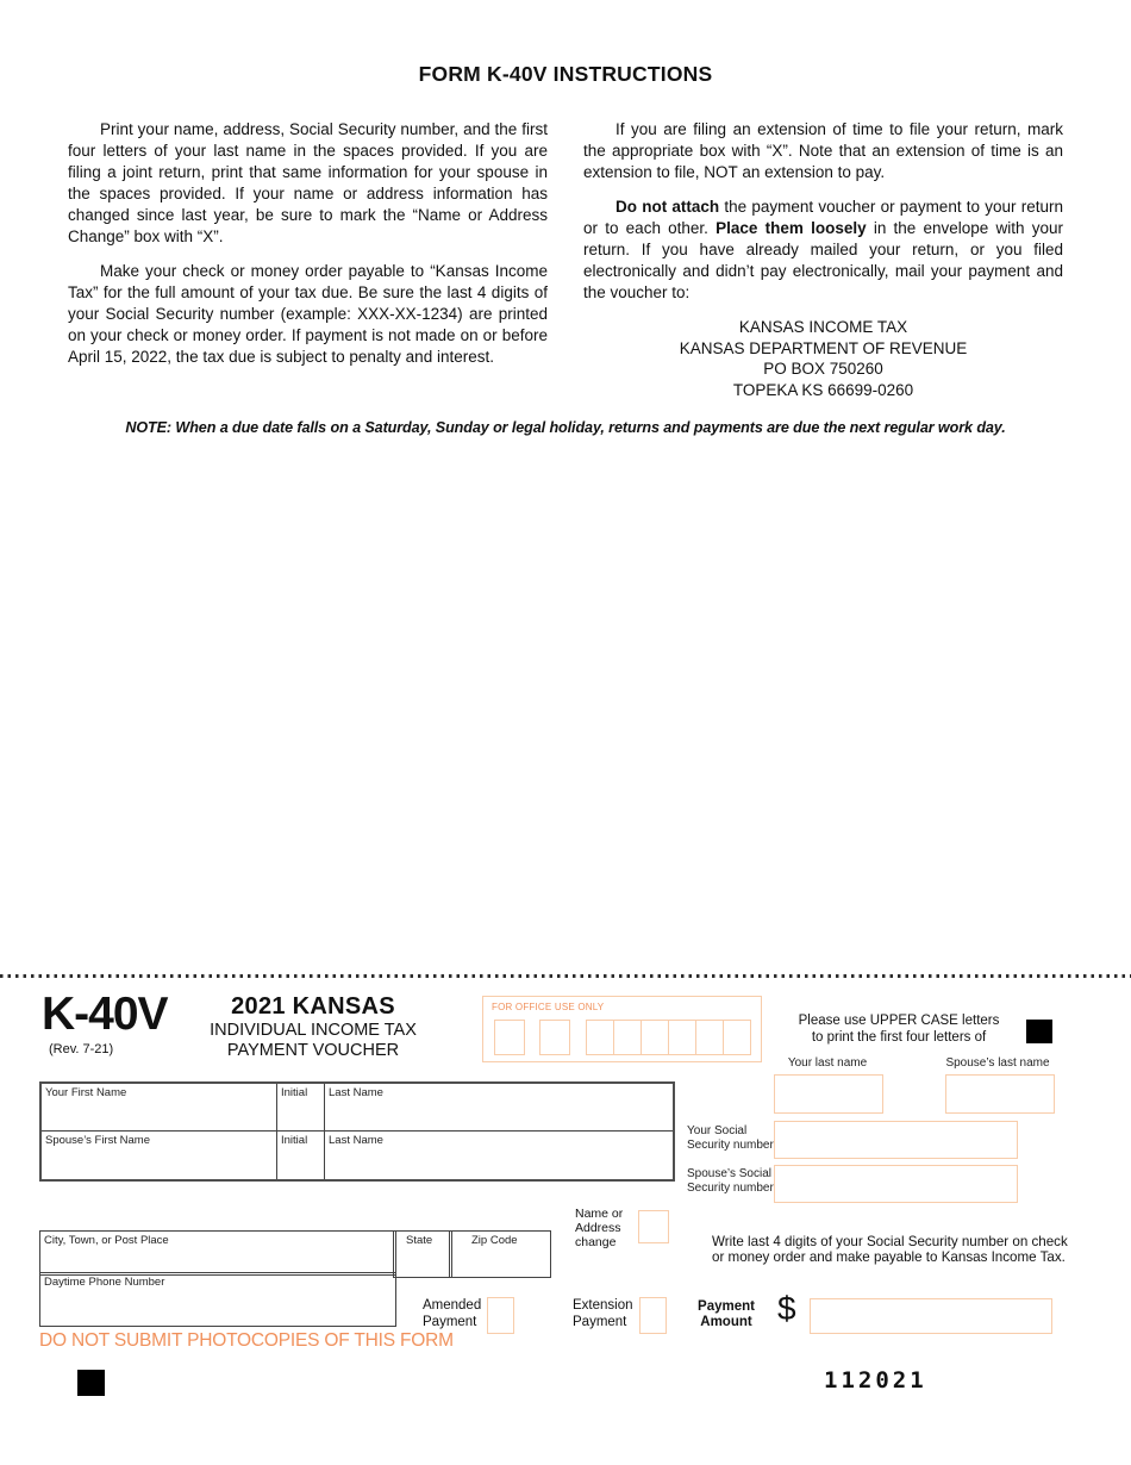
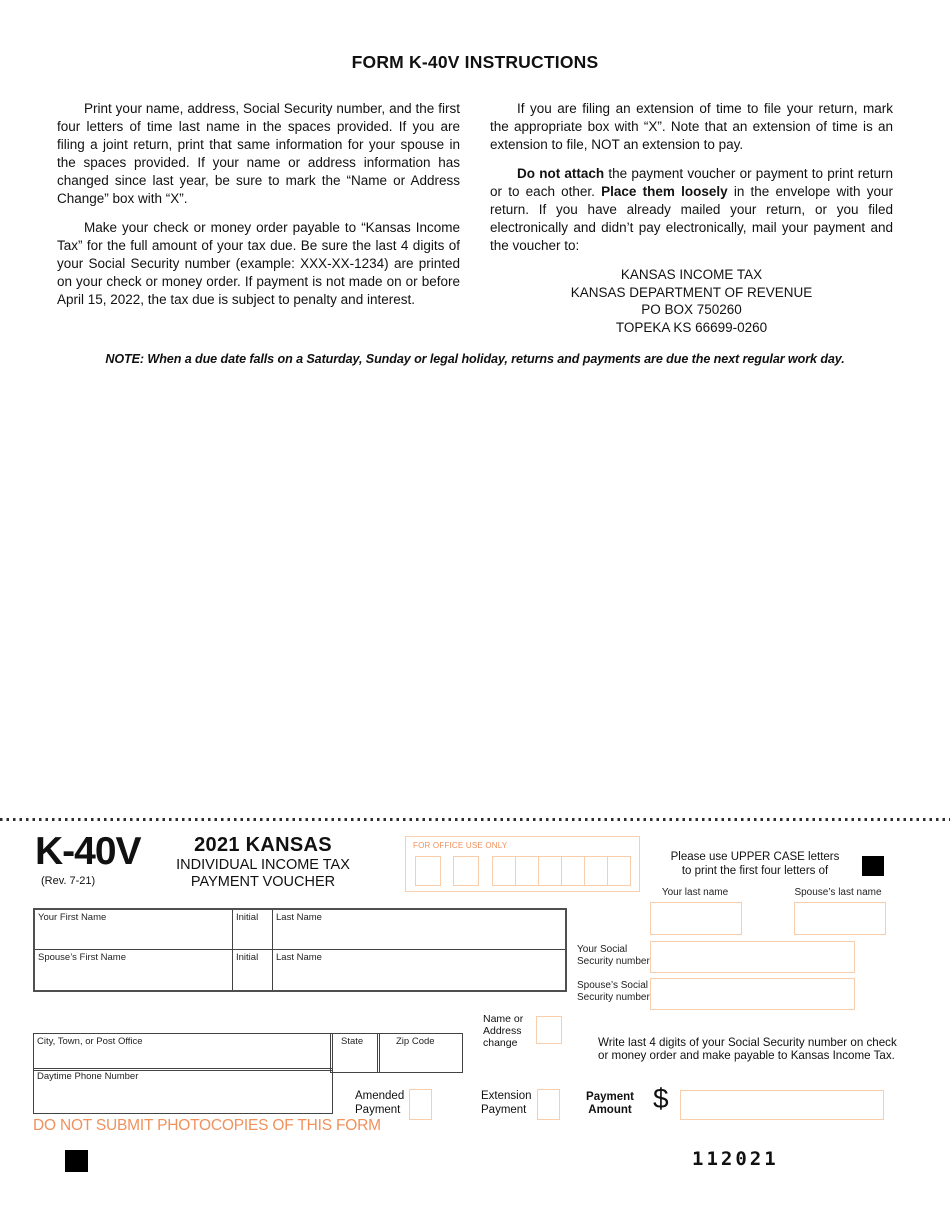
  FORM K-40V INSTRUCTIONS
- Print your name, address, Social Security number, and the first four letters of your last name in the spaces provided. If you are filing a joint return, print that same information for your spouse in the spaces provided. If your name or address information has changed since last year, be sure to mark the “Name or Address Change” box with “X”.
+ Print your name, address, Social Security number, and the first four letters of time last name in the spaces provided. If you are filing a joint return, print that same information for your spouse in the spaces provided. If your name or address information has changed since last year, be sure to mark the “Name or Address Change” box with “X”.
  Make your check or money order payable to “Kansas Income Tax” for the full amount of your tax due. Be sure the last 4 digits of your Social Security number (example: XXX-XX-1234) are printed on your check or money order. If payment is not made on or before April 15, 2022, the tax due is subject to penalty and interest.
  If you are filing an extension of time to file your return, mark the appropriate box with “X”. Note that an extension of time is an extension to file, NOT an extension to pay.
- Do not attach the payment voucher or payment to your return or to each other. Place them loosely in the envelope with your return. If you have already mailed your return, or you filed electronically and didn’t pay electronically, mail your payment and the voucher to:
+ Do not attach the payment voucher or payment to print return or to each other. Place them loosely in the envelope with your return. If you have already mailed your return, or you filed electronically and didn’t pay electronically, mail your payment and the voucher to:
  KANSAS INCOME TAX
  KANSAS DEPARTMENT OF REVENUE
  PO BOX 750260
  TOPEKA KS 66699-0260
  NOTE: When a due date falls on a Saturday, Sunday or legal holiday, returns and payments are due the next regular work day.
  K-40V
  (Rev. 7-21)
  2021 KANSAS
  INDIVIDUAL INCOME TAX
  PAYMENT VOUCHER
  FOR OFFICE USE ONLY
  Please use UPPER CASE letters
  to print the first four letters of
  Your last name
  Spouse’s last name
  Your Social
  Security number
  Spouse’s Social
  Security number
  Your First Name
  Initial
  Last Name
  Spouse’s First Name
  Initial
  Last Name
- City, Town, or Post Place
+ City, Town, or Post Office
  State
  Zip Code
  Daytime Phone Number
  Name or
  Address
  change
  Write last 4 digits of your Social Security number on check
  or money order and make payable to Kansas Income Tax.
  Amended
  Payment
  Extension
  Payment
  Payment
  Amount
  $
  DO NOT SUBMIT PHOTOCOPIES OF THIS FORM
  112021
